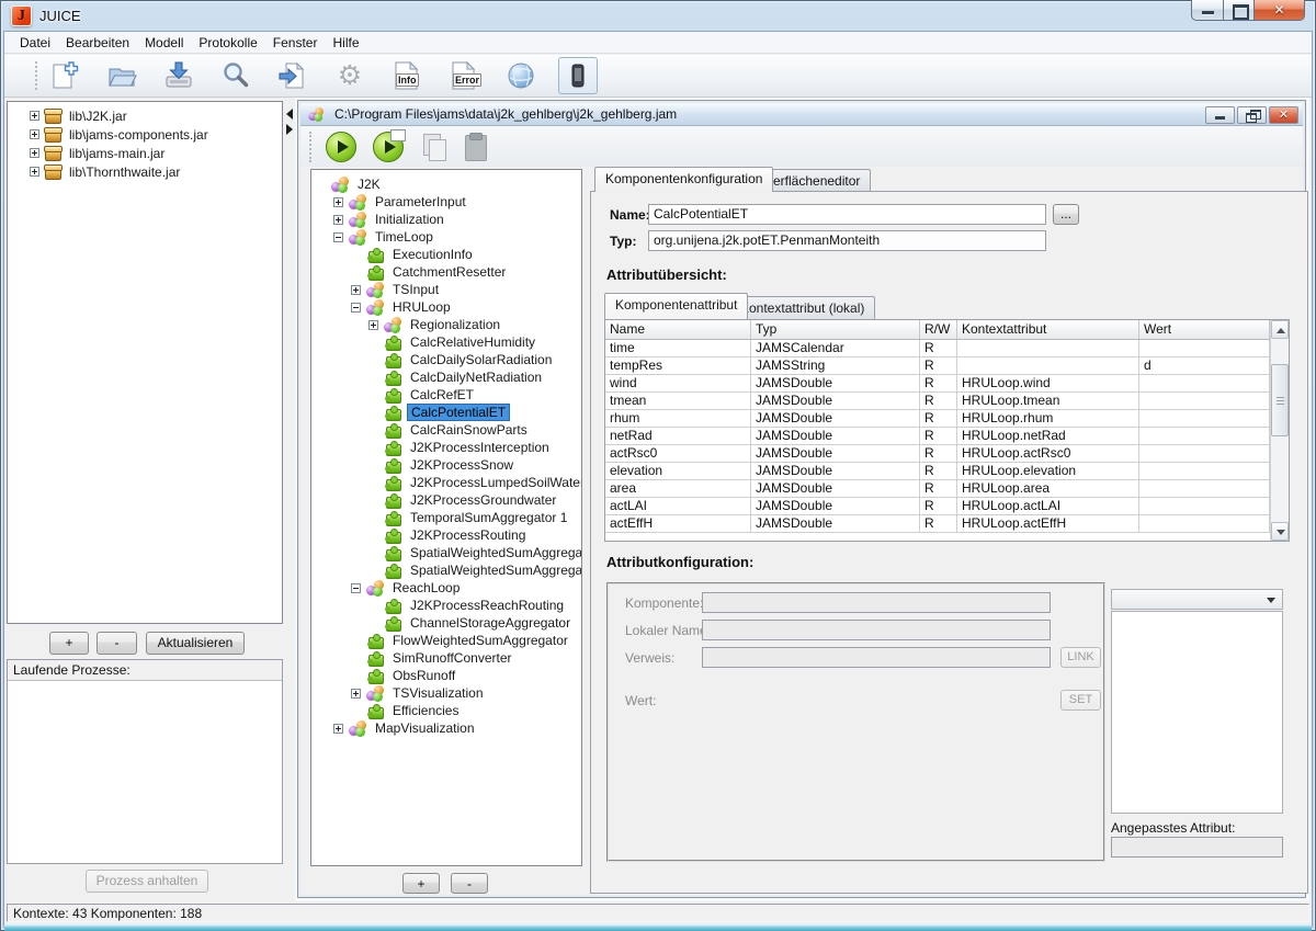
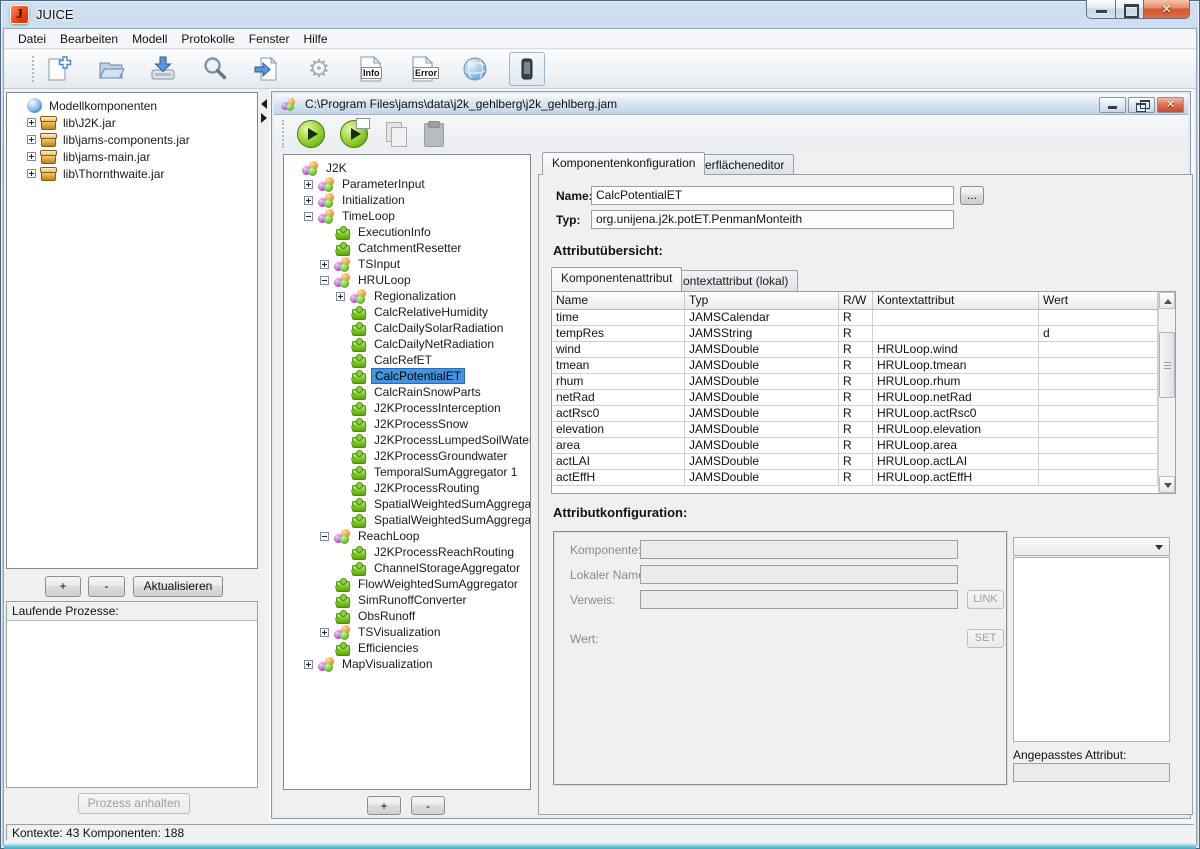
  J
  JUICE
  Datei
  Bearbeiten
  Modell
  Protokolle
  Fenster
  Hilfe
  ⚙
  Info
  Error
+ Modellkomponenten
  lib\J2K.jar
  lib\jams-components.jar
  lib\jams-main.jar
  lib\Thornthwaite.jar
  +
  -
  Aktualisieren
  Laufende Prozesse:
  Prozess anhalten
  C:\Program Files\jams\data\j2k_gehlberg\j2k_gehlberg.jam
  J2K
  ParameterInput
  Initialization
  TimeLoop
  ExecutionInfo
  CatchmentResetter
  TSInput
  HRULoop
  Regionalization
  CalcRelativeHumidity
  CalcDailySolarRadiation
  CalcDailyNetRadiation
  CalcRefET
  CalcPotentialET
  CalcRainSnowParts
  J2KProcessInterception
  J2KProcessSnow
  J2KProcessLumpedSoilWate
  J2KProcessGroundwater
  TemporalSumAggregator 1
  J2KProcessRouting
  SpatialWeightedSumAggrega
  SpatialWeightedSumAggrega
  ReachLoop
  J2KProcessReachRouting
  ChannelStorageAggregator
  FlowWeightedSumAggregator
  SimRunoffConverter
  ObsRunoff
  TSVisualization
  Efficiencies
  MapVisualization
  +
  -
  Komponentenkonfiguration
  erflächeneditor
  Name
  CalcPotentialET
  ...
  Typ:
  org.unijena.j2k.potET.PenmanMonteith
  Attributübersicht:
  Komponentenattribut
  ontextattribut (lokal)
  Name
  Typ
  R/W
  Kontextattribut
  Wert
  time
  JAMSCalendar
  R
  tempRes
  JAMSString
  R
  d
  wind
  JAMSDouble
  R
  HRULoop.wind
  tmean
  JAMSDouble
  R
  HRULoop.tmean
  rhum
  JAMSDouble
  R
  HRULoop.rhum
  netRad
  JAMSDouble
  R
  HRULoop.netRad
  actRsc0
  JAMSDouble
  R
  HRULoop.actRsc0
  elevation
  JAMSDouble
  R
  HRULoop.elevation
  area
  JAMSDouble
  R
  HRULoop.area
  actLAI
  JAMSDouble
  R
  HRULoop.actLAI
  actEffH
  JAMSDouble
  R
  HRULoop.actEffH
  Attributkonfiguration:
  Komponente
  Lokaler Nam
  Verweis:
  LINK
  Wert:
  SET
  Angepasstes Attribut:
  Kontexte: 43 Komponenten: 188
